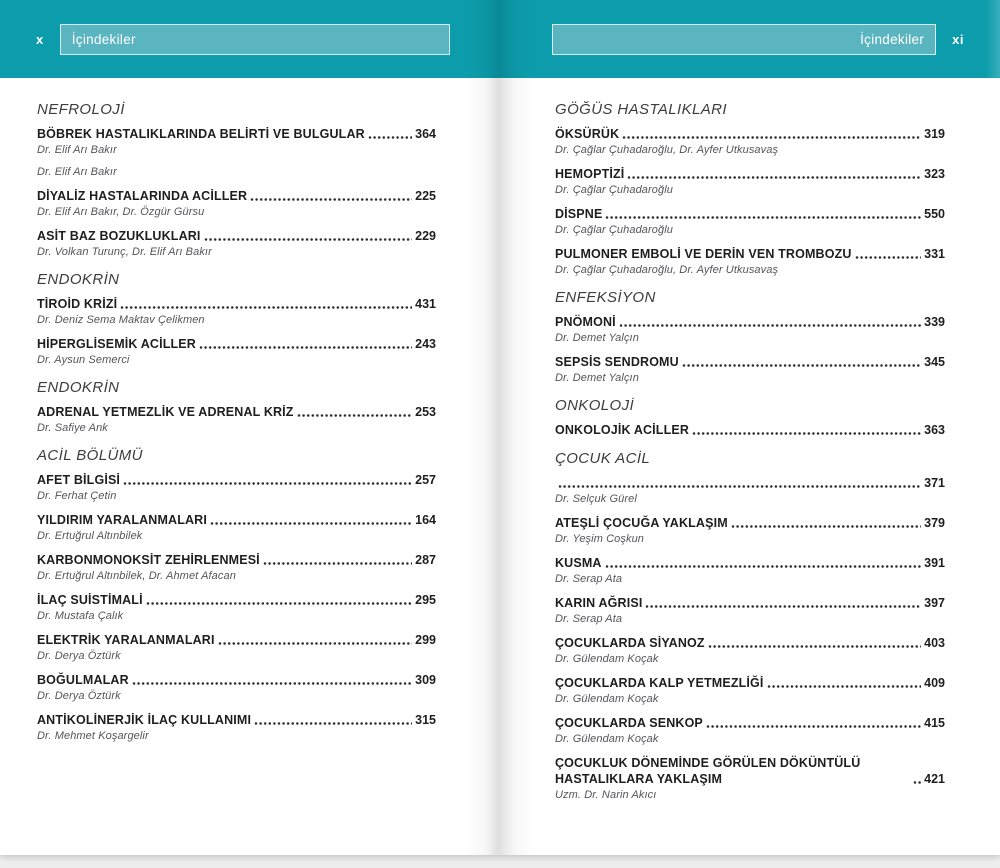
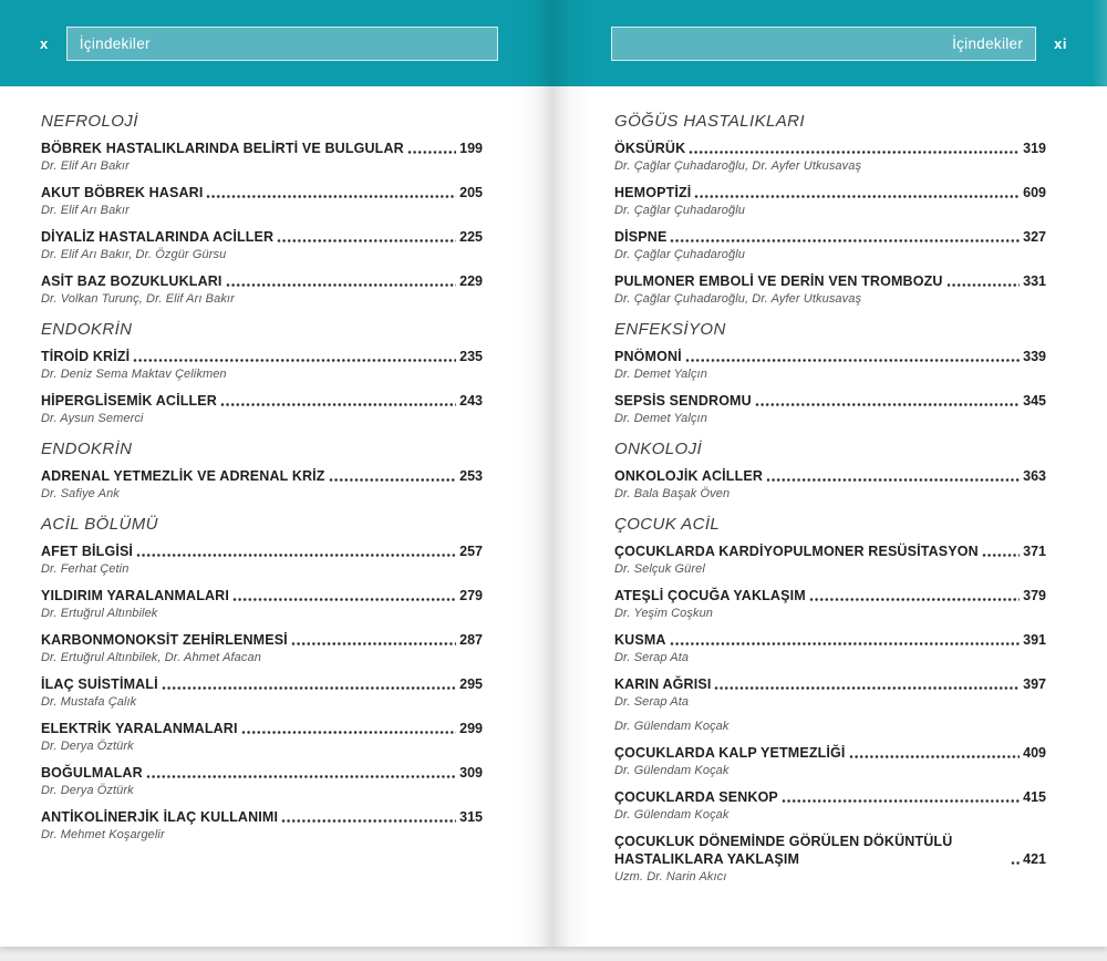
  x
  İçindekiler
  NEFROLOJİ
  BÖBREK HASTALIKLARINDA BELİRTİ VE BULGULAR
- 364
+ 199
  Dr. Elif Arı Bakır
+ AKUT BÖBREK HASARI
+ 205
  Dr. Elif Arı Bakır
  DİYALİZ HASTALARINDA ACİLLER
  225
  Dr. Elif Arı Bakır, Dr. Özgür Gürsu
  ASİT BAZ BOZUKLUKLARI
  229
  Dr. Volkan Turunç, Dr. Elif Arı Bakır
  ENDOKRİN
  TİROİD KRİZİ
- 431
+ 235
  Dr. Deniz Sema Maktav Çelikmen
  HİPERGLİSEMİK ACİLLER
  243
  Dr. Aysun Semerci
  ENDOKRİN
  ADRENAL YETMEZLİK VE ADRENAL KRİZ
  253
  Dr. Safiye Ank
  ACİL BÖLÜMÜ
  AFET BİLGİSİ
  257
  Dr. Ferhat Çetin
  YILDIRIM YARALANMALARI
- 164
+ 279
  Dr. Ertuğrul Altınbilek
  KARBONMONOKSİT ZEHİRLENMESİ
  287
  Dr. Ertuğrul Altınbilek, Dr. Ahmet Afacan
  İLAÇ SUİSTİMALİ
  295
  Dr. Mustafa Çalık
  ELEKTRİK YARALANMALARI
  299
  Dr. Derya Öztürk
  BOĞULMALAR
  309
  Dr. Derya Öztürk
  ANTİKOLİNERJİK İLAÇ KULLANIMI
  315
  Dr. Mehmet Koşargelir
  İçindekiler
  xi
  GÖĞÜS HASTALIKLARI
  ÖKSÜRÜK
  319
  Dr. Çağlar Çuhadaroğlu, Dr. Ayfer Utkusavaş
  HEMOPTİZİ
- 323
+ 609
  Dr. Çağlar Çuhadaroğlu
  DİSPNE
- 550
+ 327
  Dr. Çağlar Çuhadaroğlu
  PULMONER EMBOLİ VE DERİN VEN TROMBOZU
  331
  Dr. Çağlar Çuhadaroğlu, Dr. Ayfer Utkusavaş
  ENFEKSİYON
  PNÖMONİ
  339
  Dr. Demet Yalçın
  SEPSİS SENDROMU
  345
  Dr. Demet Yalçın
  ONKOLOJİ
  ONKOLOJİK ACİLLER
  363
+ Dr. Bala Başak Öven
  ÇOCUK ACİL
+ ÇOCUKLARDA KARDİYOPULMONER RESÜSİTASYON
  371
  Dr. Selçuk Gürel
  ATEŞLİ ÇOCUĞA YAKLAŞIM
  379
  Dr. Yeşim Coşkun
  KUSMA
  391
  Dr. Serap Ata
  KARIN AĞRISI
  397
  Dr. Serap Ata
- ÇOCUKLARDA SİYANOZ
- 403
  Dr. Gülendam Koçak
  ÇOCUKLARDA KALP YETMEZLİĞİ
  409
  Dr. Gülendam Koçak
  ÇOCUKLARDA SENKOP
  415
  Dr. Gülendam Koçak
  ÇOCUKLUK DÖNEMİNDE GÖRÜLEN DÖKÜNTÜLÜ HASTALIKLARA YAKLAŞIM
  421
  Uzm. Dr. Narin Akıcı
